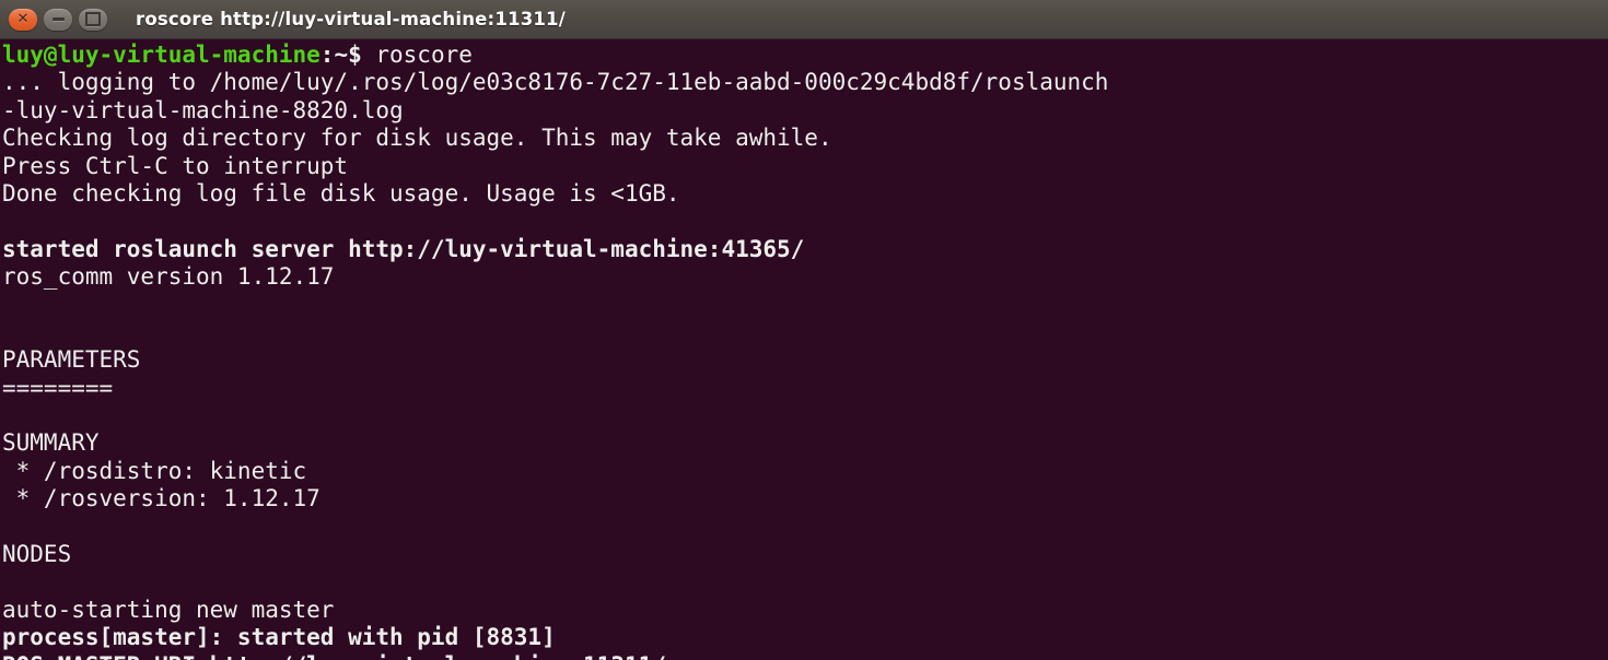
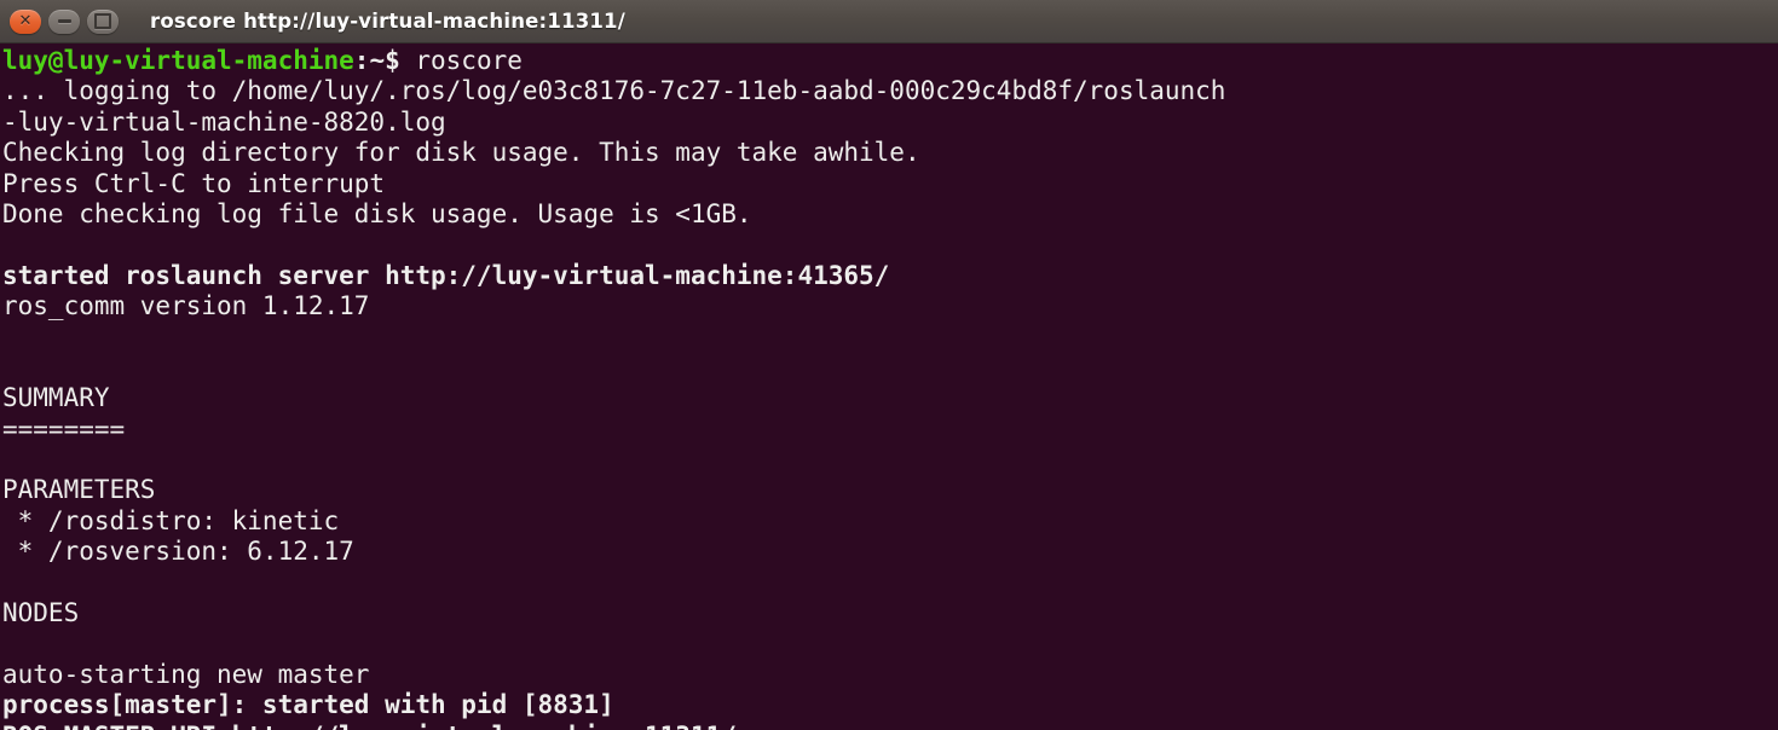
  ✕
  roscore http://luy-virtual-machine:11311/
  luy@luy-virtual-machine:~$ roscore
  ... logging to /home/luy/.ros/log/e03c8176-7c27-11eb-aabd-000c29c4bd8f/roslaunch
  -luy-virtual-machine-8820.log
  Checking log directory for disk usage. This may take awhile.
  Press Ctrl-C to interrupt
  Done checking log file disk usage. Usage is <1GB.
  started roslaunch server http://luy-virtual-machine:41365/
  ros_comm version 1.12.17
- PARAMETERS
+ SUMMARY
  ========
- SUMMARY
+ PARAMETERS
  * /rosdistro: kinetic
- * /rosversion: 1.12.17
+ * /rosversion: 6.12.17
  NODES
  auto-starting new master
  process[master]: started with pid [8831]
